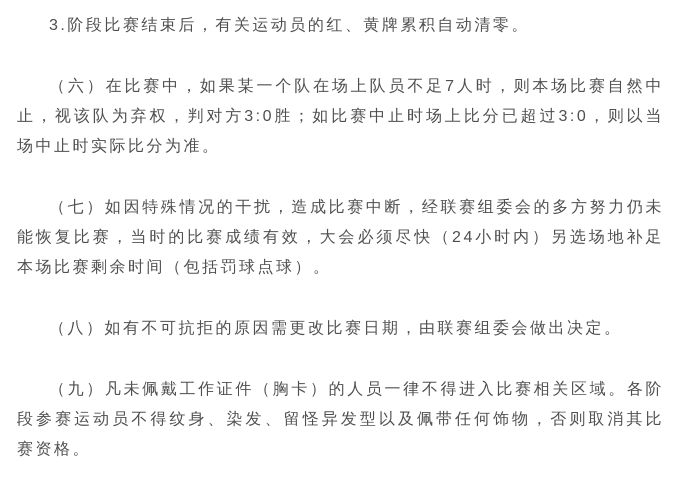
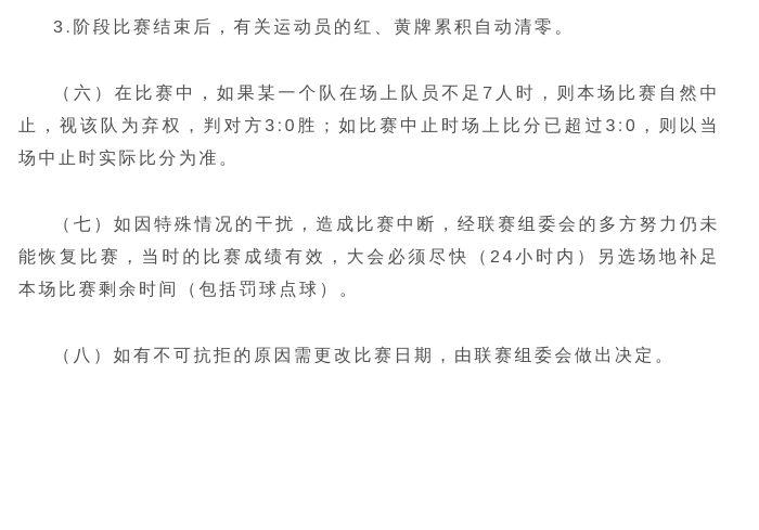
  3.阶段比赛结束后，有关运动员的红、黄牌累积自动清零。
  （六）在比赛中，如果某一个队在场上队员不足7人时，则本场比赛自然中止，视该队为弃权，判对方3:0胜；如比赛中止时场上比分已超过3:0，则以当场中止时实际比分为准。
  （七）如因特殊情况的干扰，造成比赛中断，经联赛组委会的多方努力仍未能恢复比赛，当时的比赛成绩有效，大会必须尽快（24小时内）另选场地补足本场比赛剩余时间（包括罚球点球）。
  （八）如有不可抗拒的原因需更改比赛日期，由联赛组委会做出决定。
- （九）凡未佩戴工作证件（胸卡）的人员一律不得进入比赛相关区域。各阶段参赛运动员不得纹身、染发、留怪异发型以及佩带任何饰物，否则取消其比赛资格。
